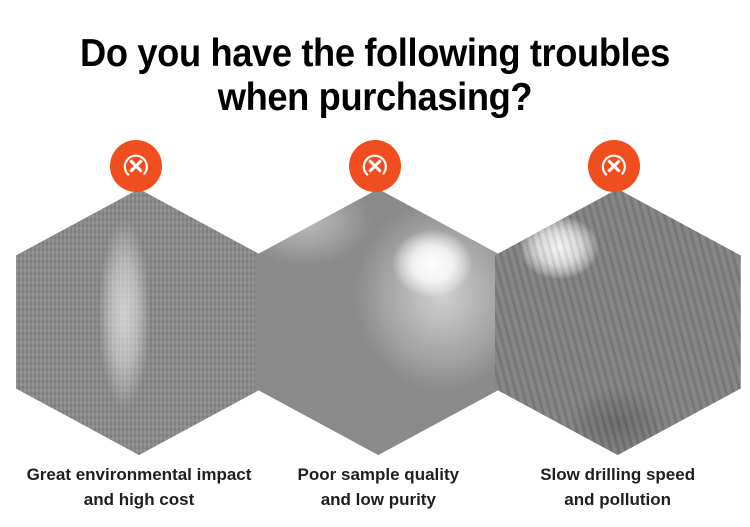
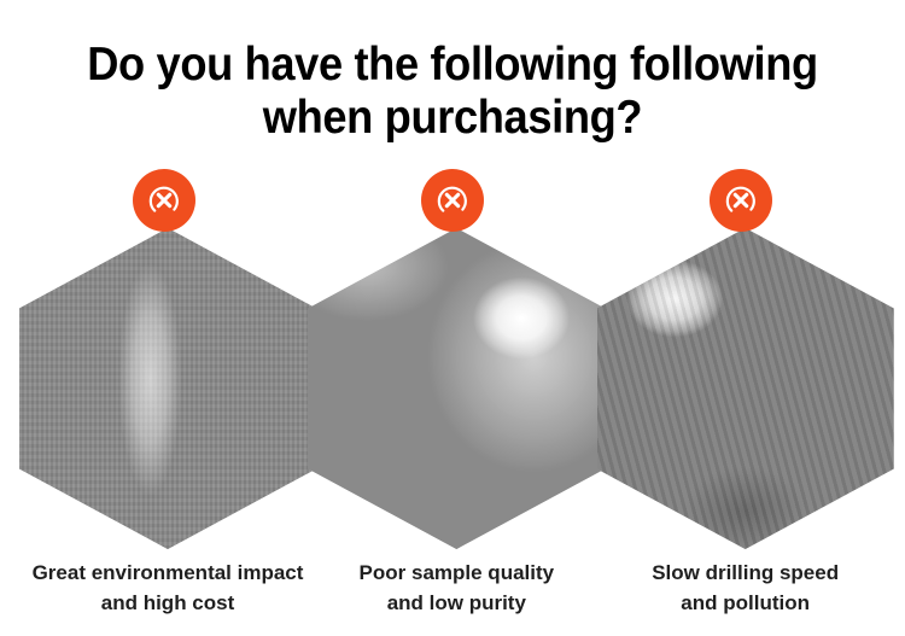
- Do you have the following troubles
+ Do you have the following following
  when purchasing?
  Great environmental impact
  and high cost
  Poor sample quality
  and low purity
  Slow drilling speed
  and pollution
